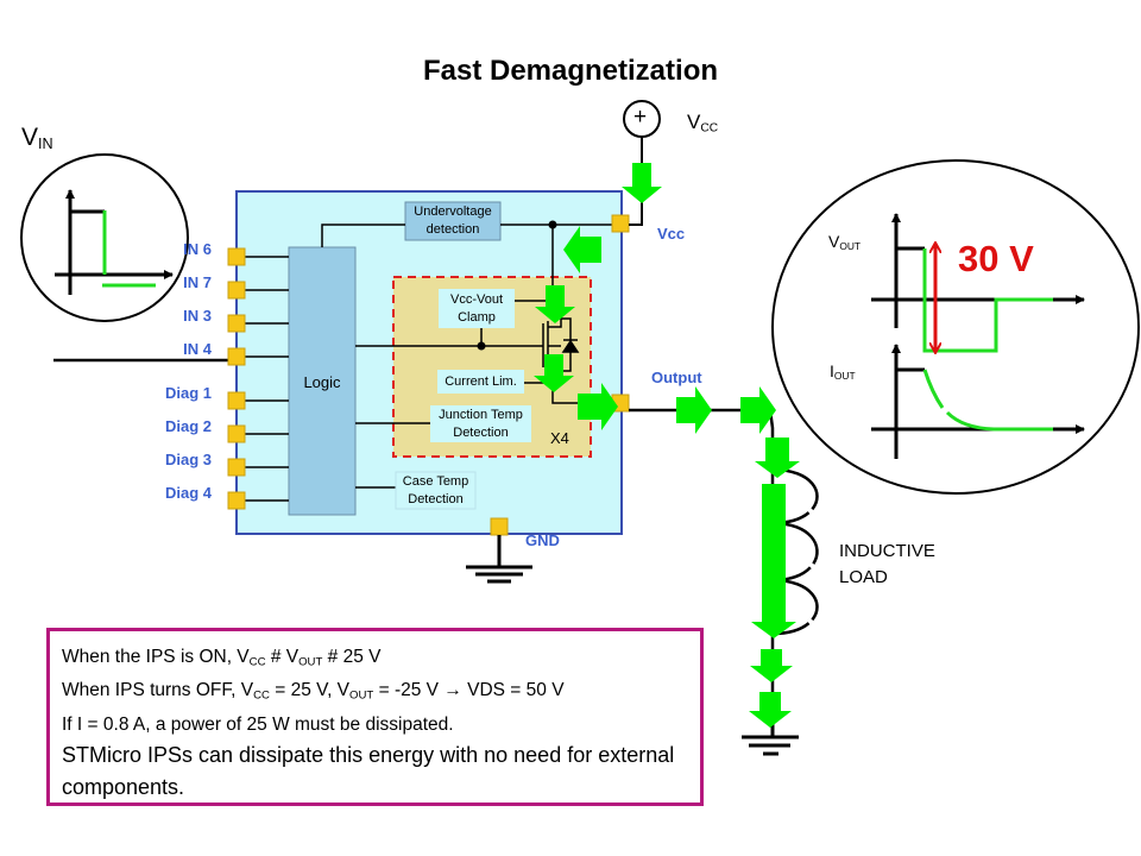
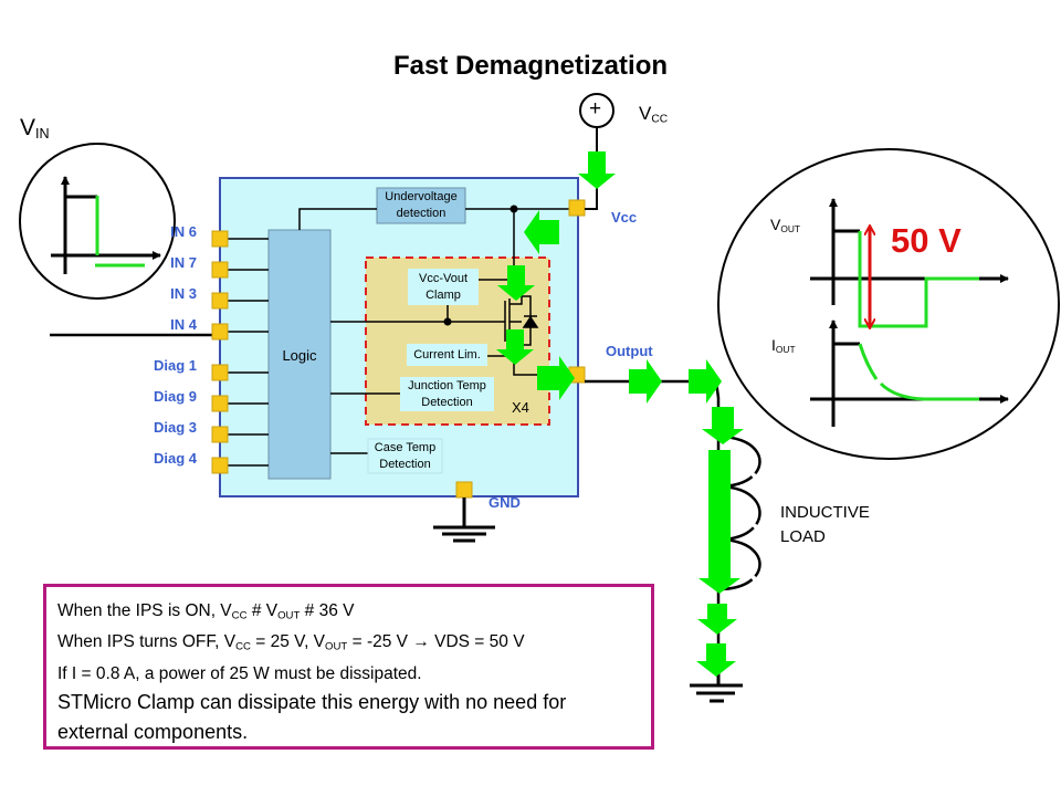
  Fast Demagnetization
  VIN
  +
  VCC
  IN 6
  IN 7
  IN 3
  IN 4
  Diag 1
- Diag 2
+ Diag 9
  Diag 3
  Diag 4
  Vcc
  Output
  GND
  Logic
  Undervoltage
  detection
  Vcc-Vout
  Clamp
  Current Lim.
  Junction Temp
  Detection
  Case Temp
  Detection
  X4
  VOUT
  IOUT
- 30 V
+ 50 V
  INDUCTIVE
  LOAD
- When the IPS is ON, VCC # VOUT # 25 V
+ When the IPS is ON, VCC # VOUT # 36 V
  When IPS turns OFF, VCC = 25 V, VOUT = -25 V → VDS = 50 V
  If I = 0.8 A, a power of 25 W must be dissipated.
- STMicro IPSs can dissipate this energy with no need for external components.
+ STMicro Clamp can dissipate this energy with no need for external components.
